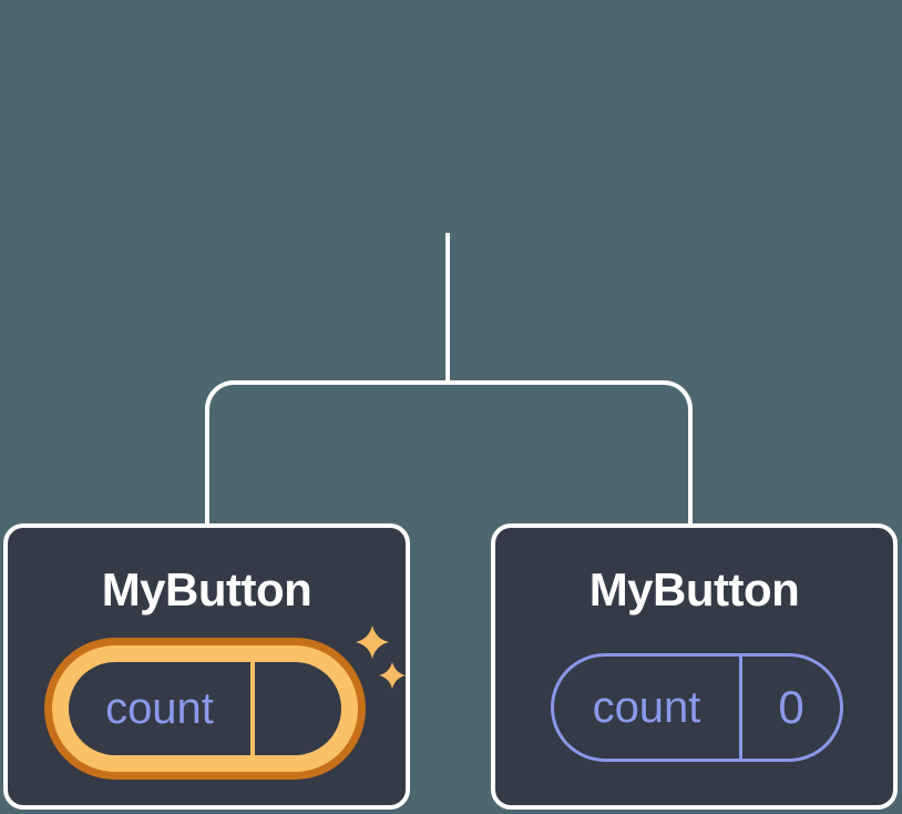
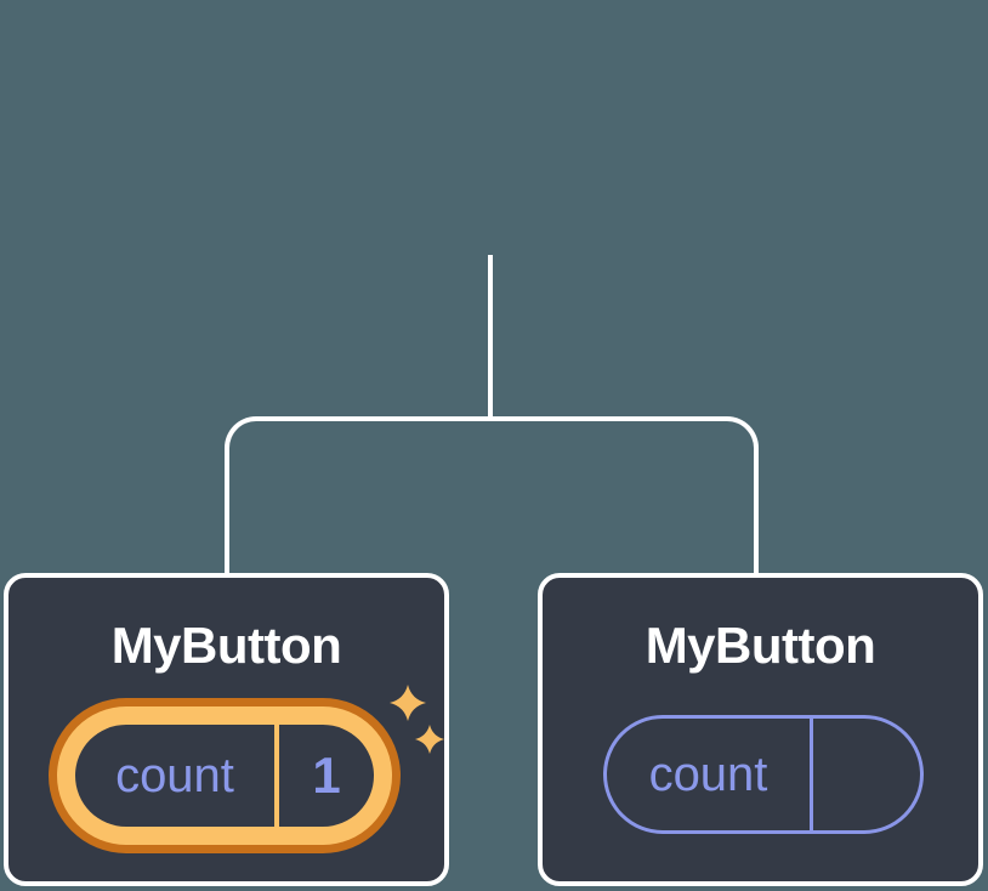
  MyButton
  count
+ 1
  MyButton
  count
- 0
